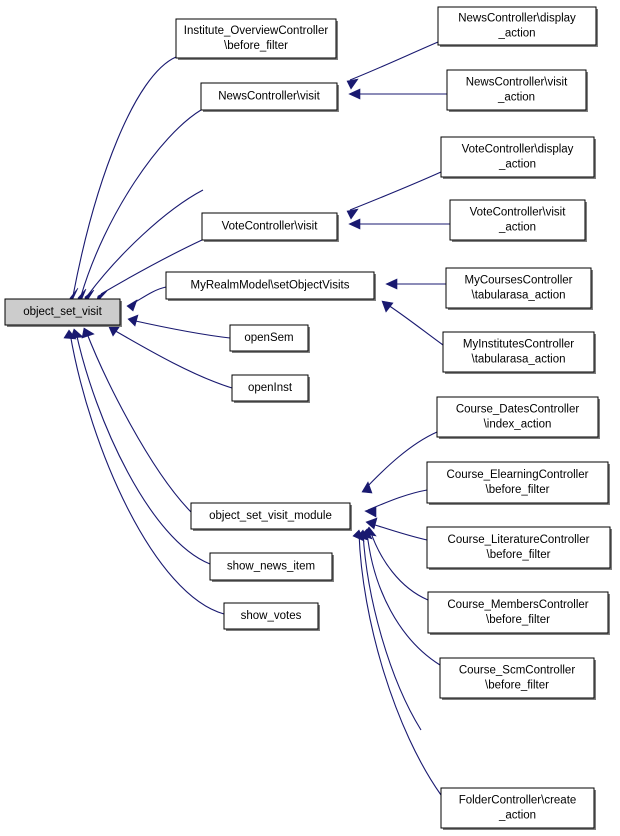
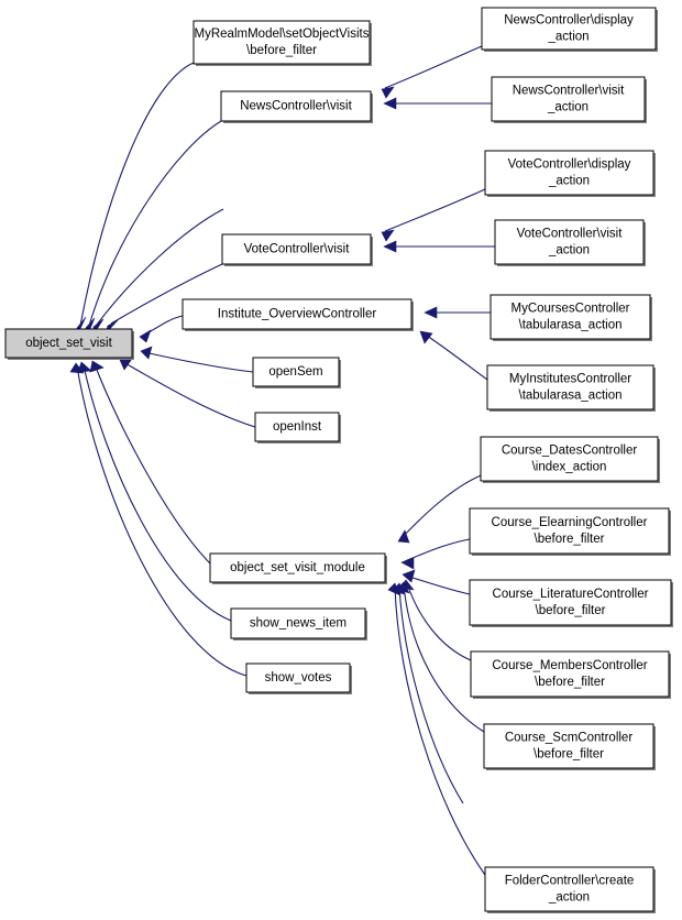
  object_set_visit
- Institute_OverviewController
+ MyRealmModel\setObjectVisits
  \before_filter
  NewsController\visit
  VoteController\visit
- MyRealmModel\setObjectVisits
+ Institute_OverviewController
  openSem
  openInst
  object_set_visit_module
  show_news_item
  show_votes
  NewsController\display
  _action
  NewsController\visit
  _action
  VoteController\display
  _action
  VoteController\visit
  _action
  MyCoursesController
  \tabularasa_action
  MyInstitutesController
  \tabularasa_action
  Course_DatesController
  \index_action
  Course_ElearningController
  \before_filter
  Course_LiteratureController
  \before_filter
  Course_MembersController
  \before_filter
  Course_ScmController
  \before_filter
  FolderController\create
  _action
